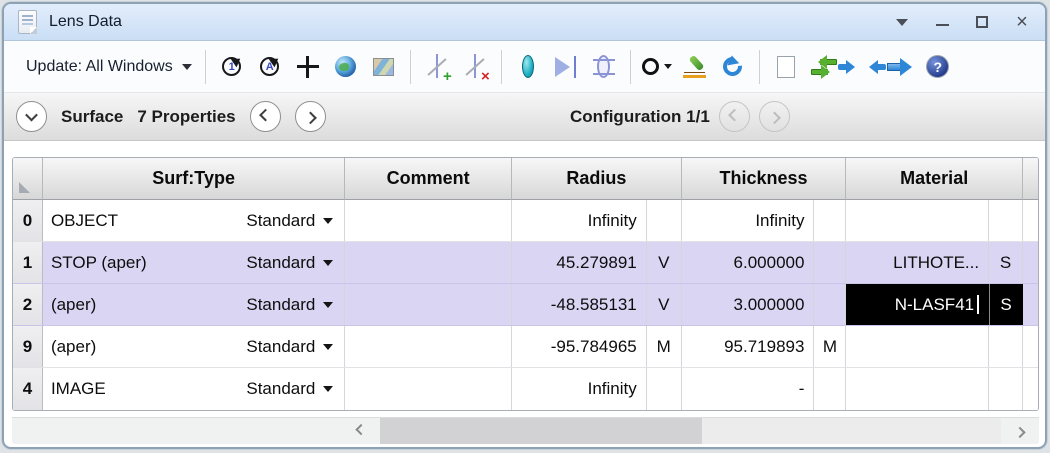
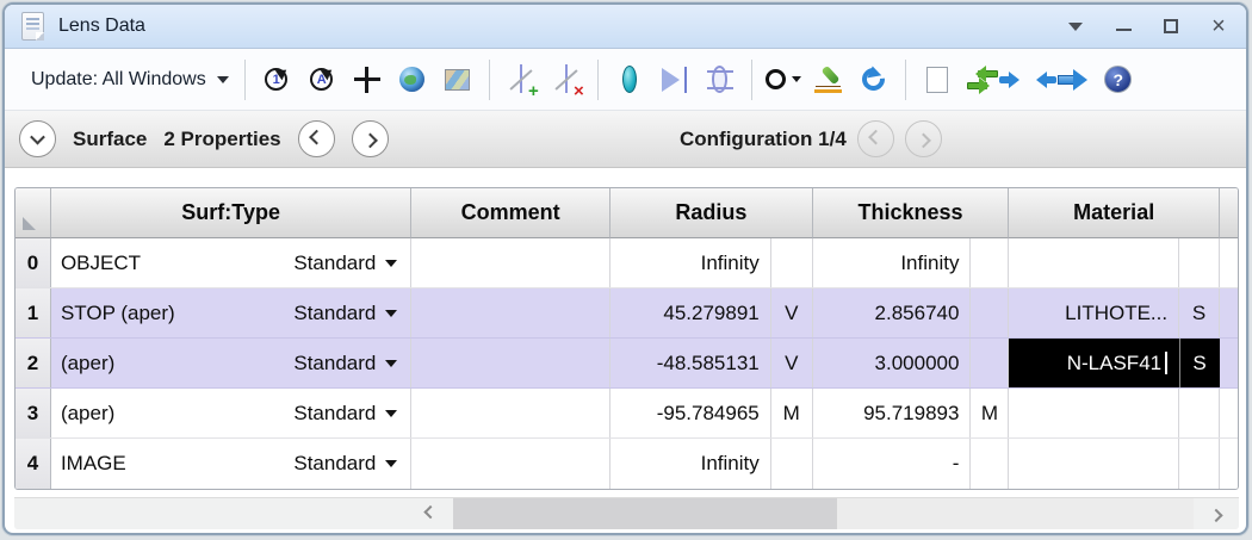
  Lens Data
  ×
  Update: All Windows
  1
  A
  +
  ×
  ?
  Surface
- 7 Properties
+ 2 Properties
- Configuration 1/1
+ Configuration 1/4
  Surf:Type
  Comment
  Radius
  Thickness
  Material
  0
  OBJECT
  Standard
  Infinity
  Infinity
  1
  STOP (aper)
  Standard
  45.279891
  V
- 6.000000
+ 2.856740
  LITHOTE...
  S
  2
  (aper)
  Standard
  -48.585131
  V
  3.000000
  N-LASF41
  S
- 9
+ 3
  (aper)
  Standard
  -95.784965
  M
  95.719893
  M
  4
  IMAGE
  Standard
  Infinity
  -
